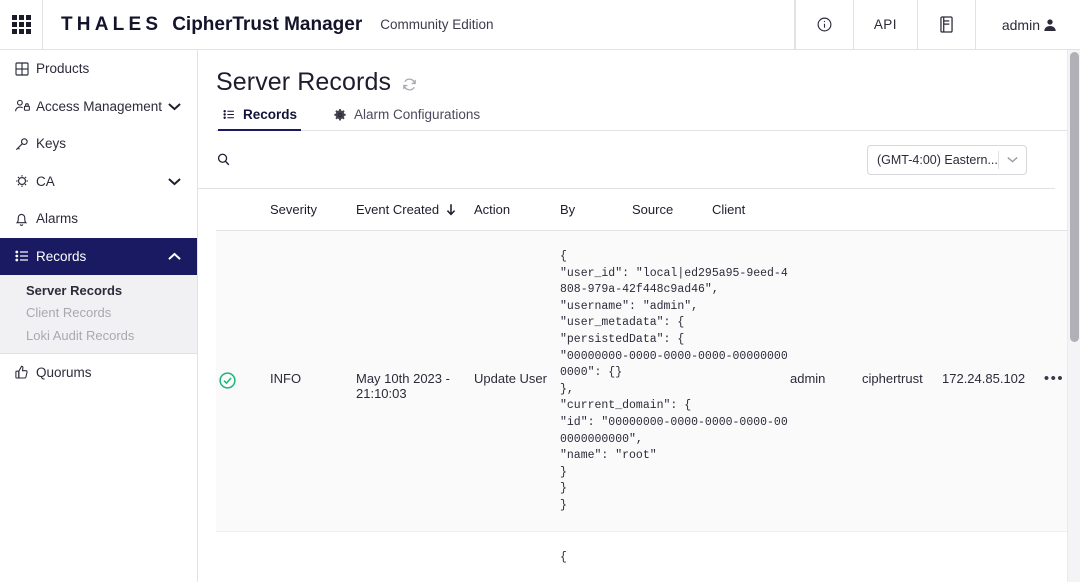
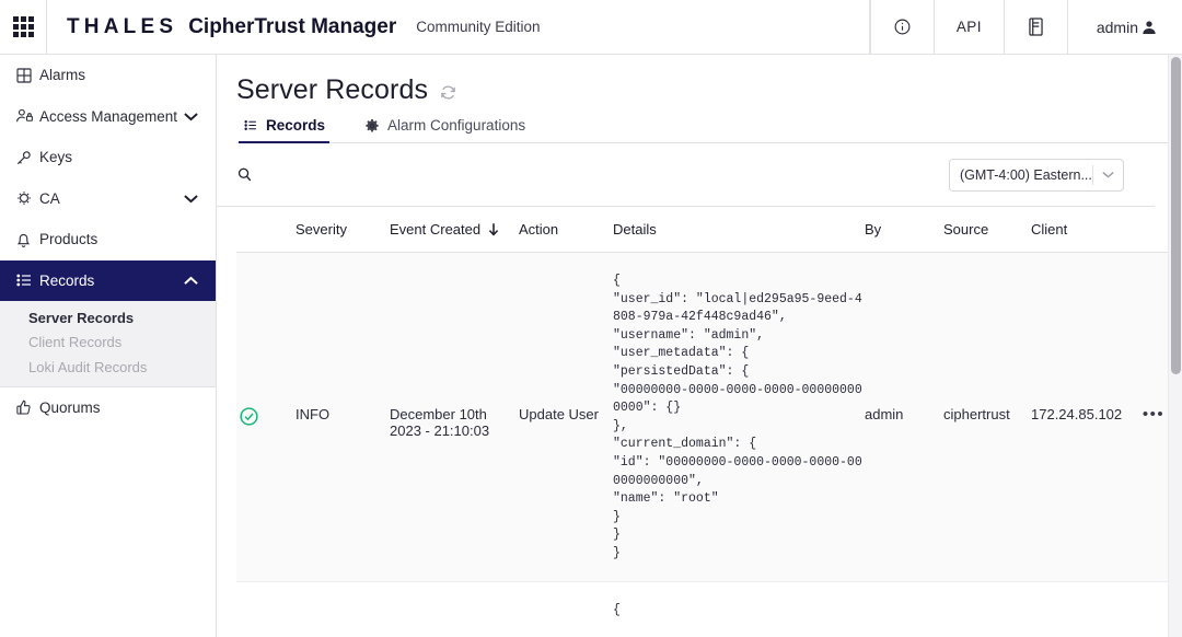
  THALES
  CipherTrust Manager
  Community Edition
  API
  admin
- Products
+ Alarms
  Access Management
  Keys
  CA
- Alarms
+ Products
  Records
  Server Records
  Client Records
  Loki Audit Records
  Quorums
  Server Records
  Records
  Alarm Configurations
  (GMT-4:00) Eastern...
  Severity
  Event Created
  Action
+ Details
  By
  Source
  Client
  INFO
- May 10th 2023 - 21:10:03
+ December 10th 2023 - 21:10:03
  Update User
  {
  "user_id": "local|ed295a95-9eed-4808-979a-42f448c9ad46",
  "username": "admin",
  "user_metadata": {
  "persistedData": {
  "00000000-0000-0000-0000-000000000000": {}
  },
  "current_domain": {
  "id": "00000000-0000-0000-0000-000000000000",
  "name": "root"
  }
  }
  }
  admin
  ciphertrust
  172.24.85.102
  •••
  {
